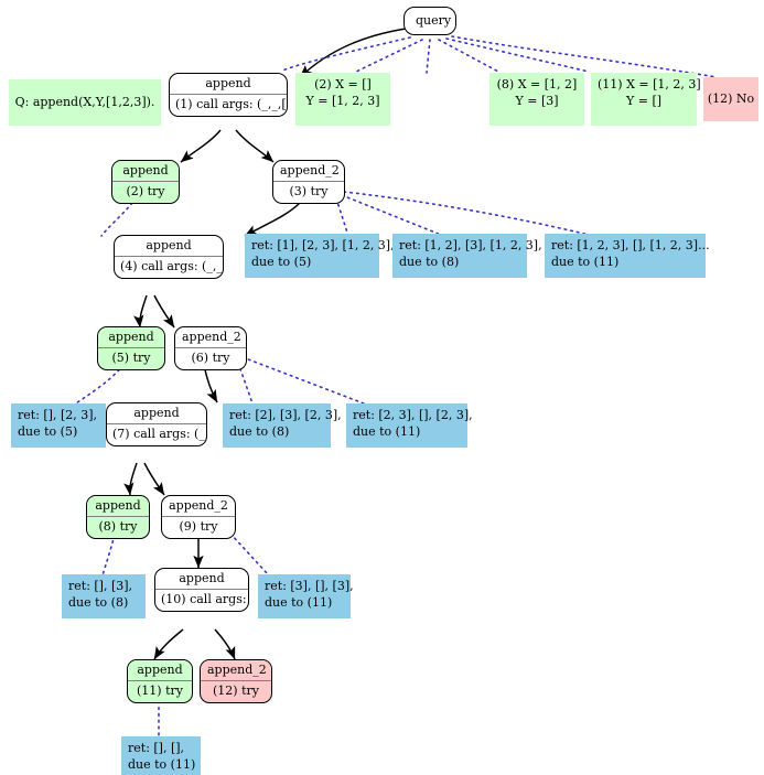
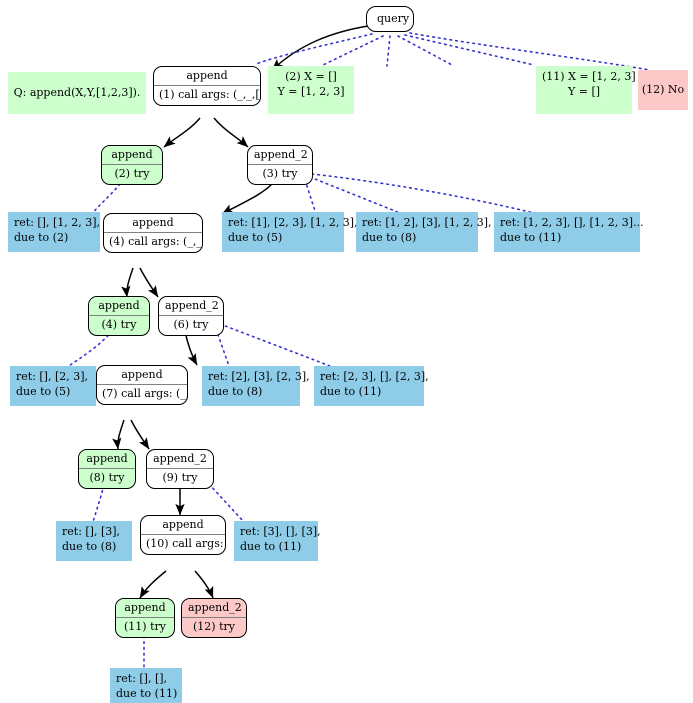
  query
  Q: append(X,Y,[1,2,3]).
  (2) X = []
  Y = [1, 2, 3]
- (8) X = [1, 2]
- Y = [3]
  (11) X = [1, 2, 3]
  Y = []
  (12) No
  append
  (1) call args: (_,_,[
  append
  (2) try
  append_2
  (3) try
+ ret: [], [1, 2, 3],
+ due to (2)
  ret: [1], [2, 3], [1, 2, 3]
  due to (5)
  ret: [1, 2], [3], [1, 2, 3],
  due to (8)
  ret: [1, 2, 3], [], [1, 2, 3]...
  due to (11)
  append
  append
- (5) try
+ (4) try
  append_2
  (6) try
  ret: [], [2, 3],
  due to (5)
  ret: [2], [3], [2, 3],
  due to (8)
  ret: [2, 3], [], [2, 3],
  due to (11)
  append
  append
  (8) try
  append_2
  (9) try
  ret: [], [3],
  due to (8)
  ret: [3], [], [3],
  due to (11)
  append
  append
  (11) try
  append_2
  (12) try
  ret: [], [],
  due to (11)
